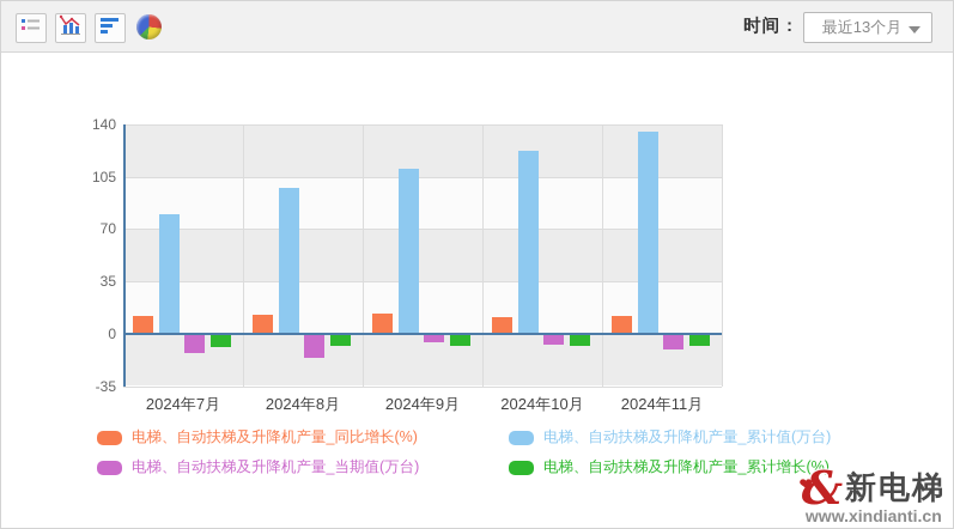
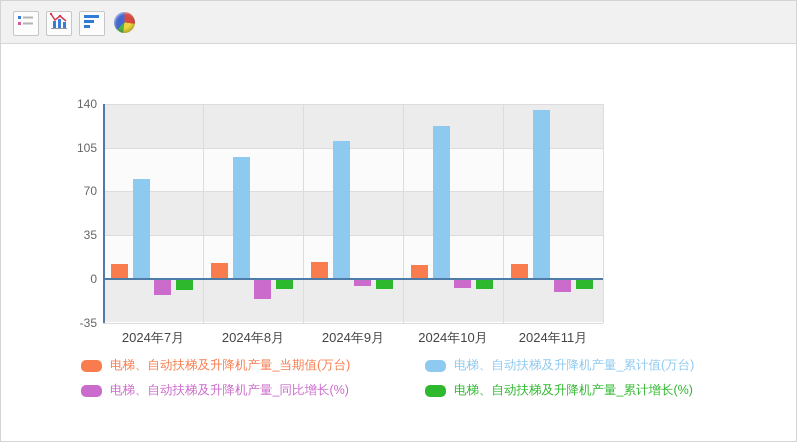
- 时间 :
- 最近13个月
  140
  105
  70
  35
  0
  -35
  2024年7月
  2024年8月
  2024年9月
  2024年10月
  2024年11月
- 电梯、自动扶梯及升降机产量_同比增长(%)
+ 电梯、自动扶梯及升降机产量_当期值(万台)
  电梯、自动扶梯及升降机产量_累计值(万台)
- 电梯、自动扶梯及升降机产量_当期值(万台)
+ 电梯、自动扶梯及升降机产量_同比增长(%)
  电梯、自动扶梯及升降机产量_累计增长(%)
- &
- ❤
- 新电梯
- www.xindianti.cn
